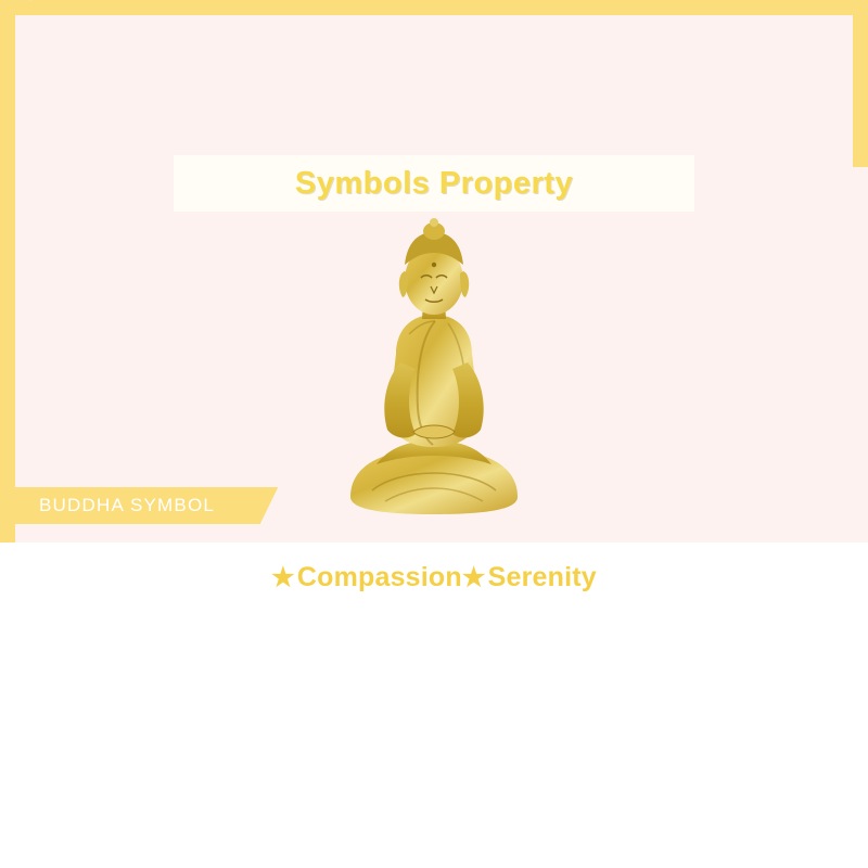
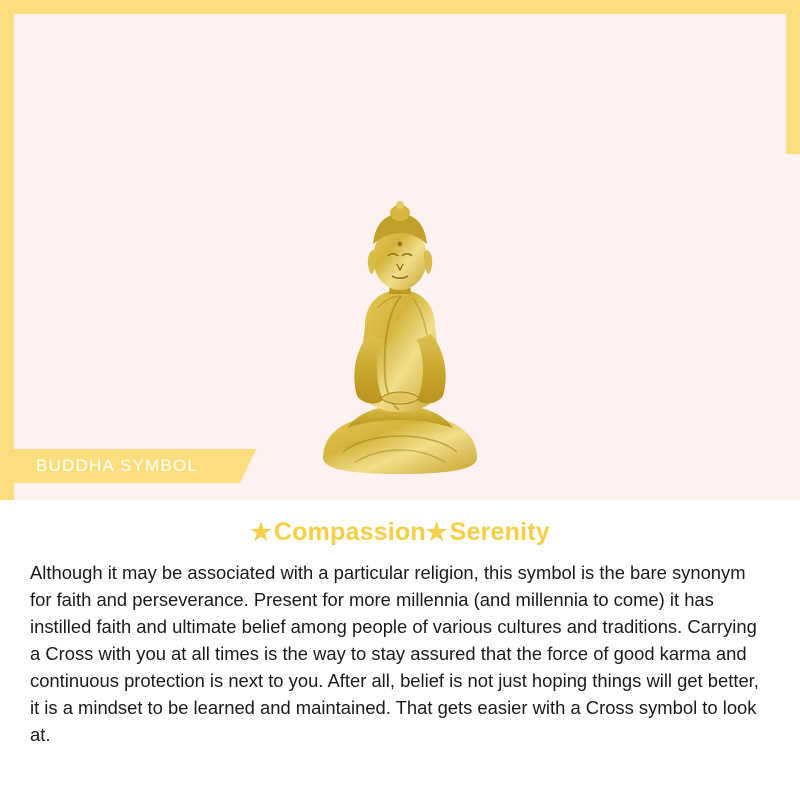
- Symbols Property
  BUDDHA SYMBOL
  ★Compassion★Serenity
+ Although it may be associated with a particular religion, this symbol is the bare synonym for faith and perseverance. Present for more millennia (and millennia to come) it has instilled faith and ultimate belief among people of various cultures and traditions. Carrying a Cross with you at all times is the way to stay assured that the force of good karma and continuous protection is next to you. After all, belief is not just hoping things will get better, it is a mindset to be learned and maintained. That gets easier with a Cross symbol to look at.
